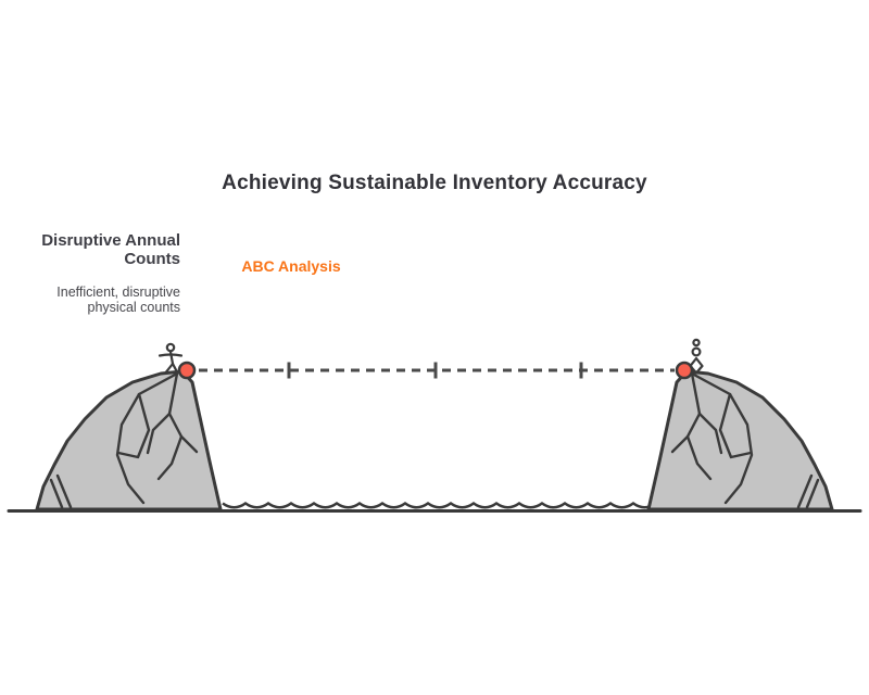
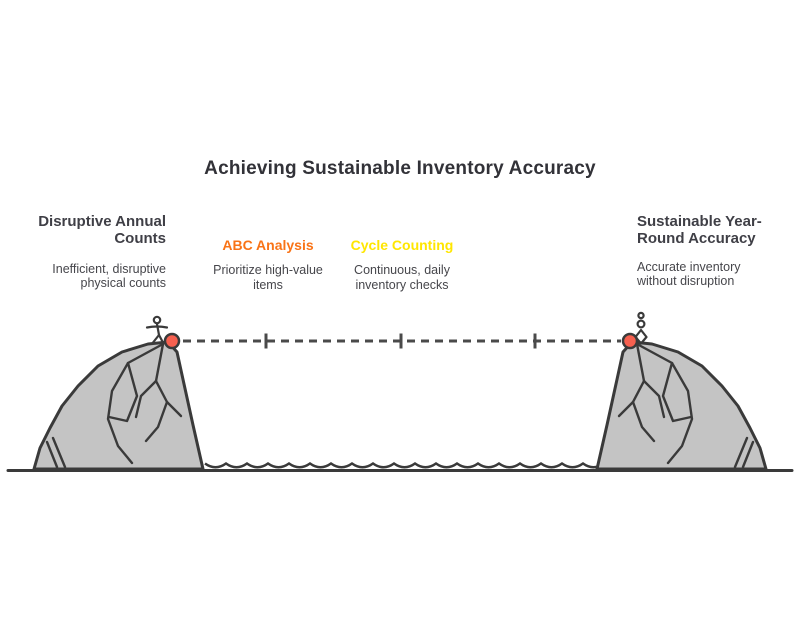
  Achieving Sustainable Inventory Accuracy
  Disruptive Annual Counts
  Inefficient, disruptive physical counts
  ABC Analysis
+ Prioritize high-value items
+ Cycle Counting
+ Continuous, daily inventory checks
+ Sustainable Year-Round Accuracy
+ Accurate inventory without disruption
